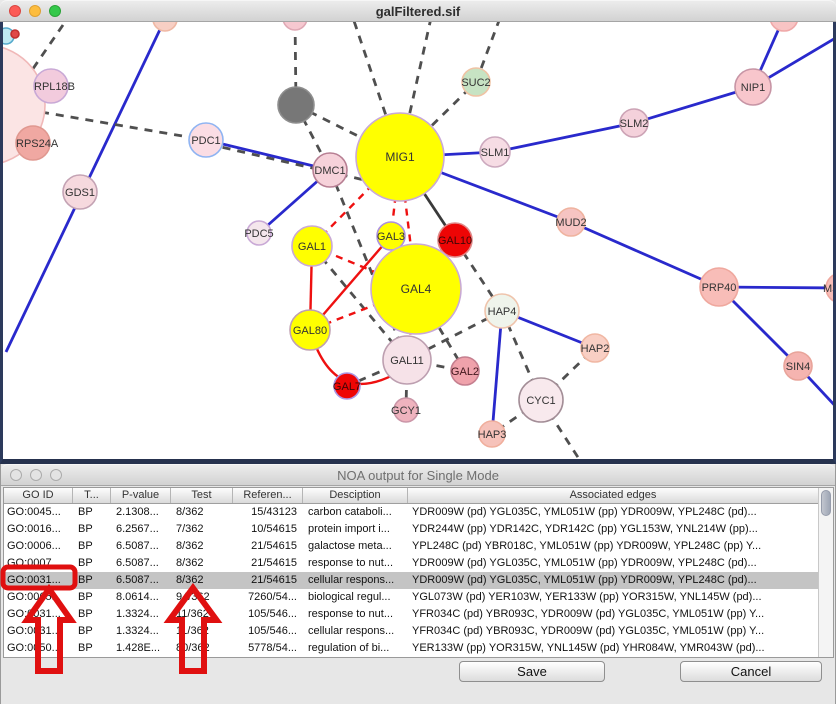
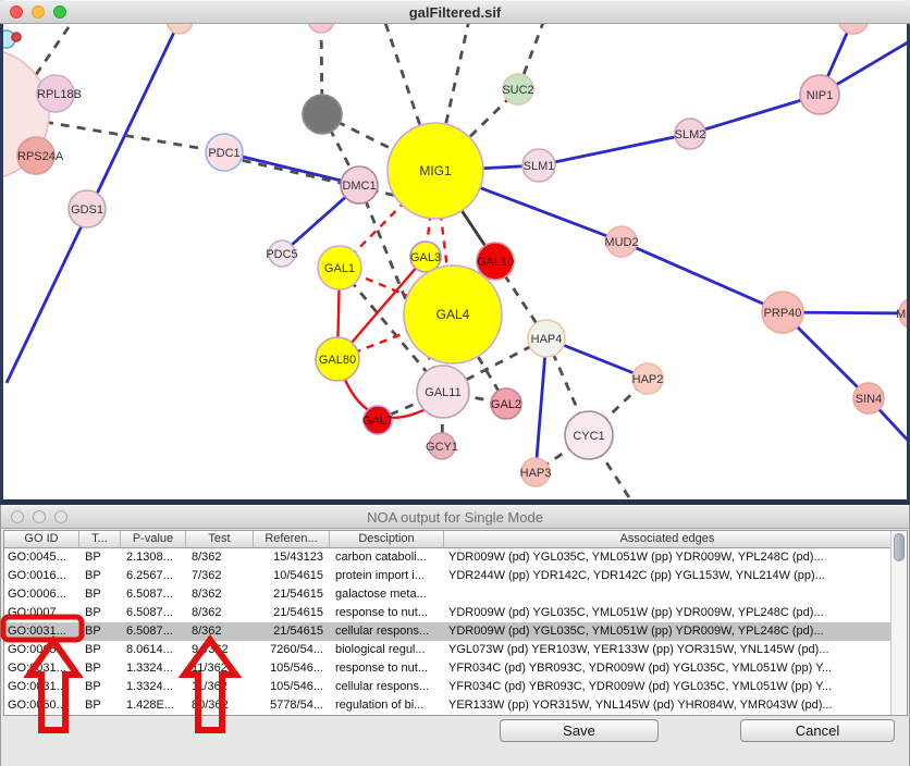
  galFiltered.sif
  RPL18B
  RPS24A
  GDS1
  PDC1
  DMC1
  MIG1
  SLM1
  SLM2
  NIP1
  SUC2
  MUD2
  PRP40
  SIN4
  PDC5
  GAL1
  GAL3
  GAL10
  GAL4
  HAP4
  GAL80
  GAL11
  GAL2
  GAL7
  GCY1
  HAP3
  HAP2
  CYC1
  NOA output for Single Mode
  GO ID
  T...
  P-value
  Test
  Referen...
  Desciption
  Associated edges
  GO:0045...
  BP
  2.1308...
  8/362
  15/43123
  carbon cataboli...
  YDR009W (pd) YGL035C, YML051W (pp) YDR009W, YPL248C (pd)...
  GO:0016...
  BP
  6.2567...
  7/362
  10/54615
  protein import i...
  YDR244W (pp) YDR142C, YDR142C (pp) YGL153W, YNL214W (pp)...
  GO:0006...
  BP
  6.5087...
  8/362
  21/54615
  galactose meta...
- YPL248C (pd) YBR018C, YML051W (pp) YDR009W, YPL248C (pp) Y...
  GO:0007...
  BP
  6.5087...
  8/362
  21/54615
  response to nut...
  YDR009W (pd) YGL035C, YML051W (pp) YDR009W, YPL248C (pd)...
  GO:0031...
  BP
  6.5087...
  8/362
  21/54615
  cellular respons...
  YDR009W (pd) YGL035C, YML051W (pp) YDR009W, YPL248C (pd)...
  GO:005.
  BP
  8.0614...
  7260/54...
  biological regul...
  YGL073W (pd) YER103W, YER133W (pp) YOR315W, YNL145W (pd)...
  GO:031...
  BP
  1.3324...
  11/362
  105/546...
  response to nut...
  YFR034C (pd) YBR093C, YDR009W (pd) YGL035C, YML051W (pp) Y...
  GO:031..
  BP
  1.3324...
  105/546...
  cellular respons...
  YFR034C (pd) YBR093C, YDR009W (pd) YGL035C, YML051W (pp) Y...
  GO:050..
  BP
  1.428E...
  5778/54...
  regulation of bi...
  YER133W (pp) YOR315W, YNL145W (pd) YHR084W, YMR043W (pd)...
  Save
  Cancel
